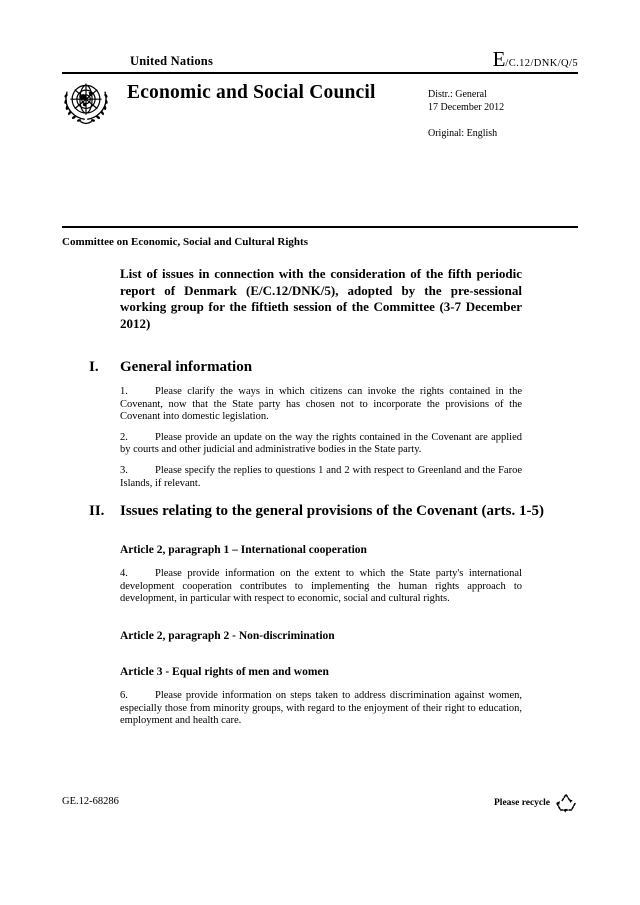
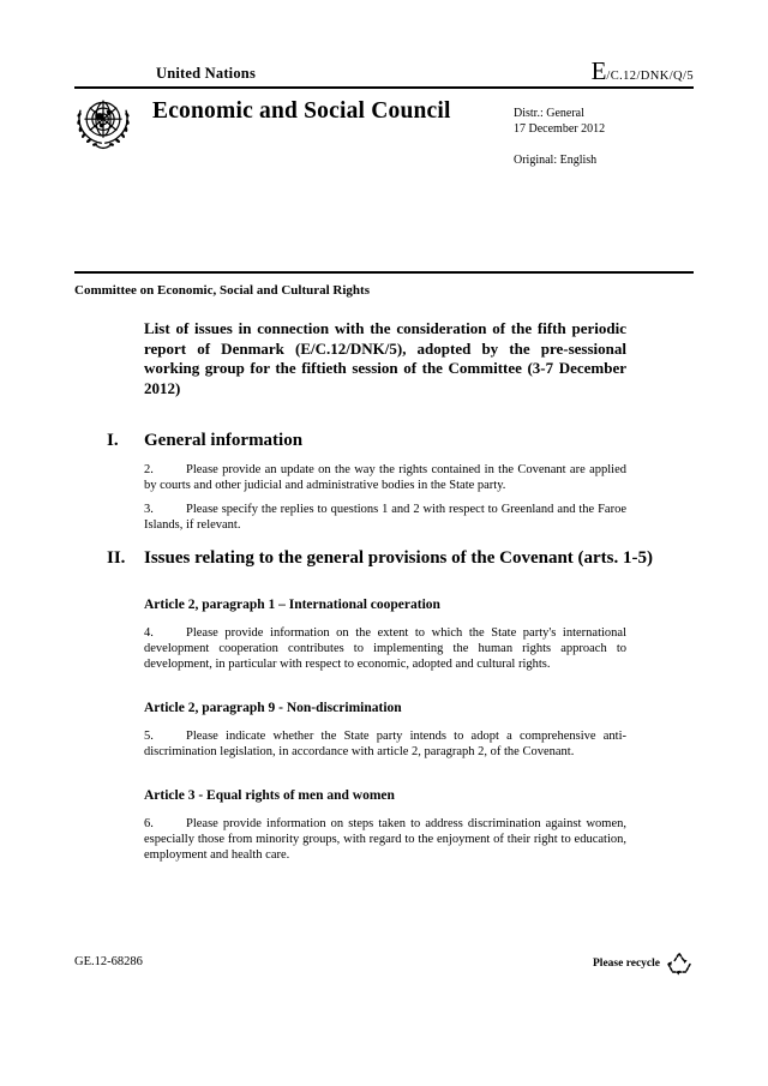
  United Nations
  E
  /C.12/DNK/Q/5
  Economic and Social Council
  Distr.: General
  17 December 2012
  Original: English
  Committee on Economic, Social and Cultural Rights
  List of issues in connection with the consideration of the fifth periodic report of Denmark (E/C.12/DNK/5), adopted by the pre-sessional working group for the fiftieth session of the Committee (3-7 December 2012)
  I.
  General information
- 1. Please clarify the ways in which citizens can invoke the rights contained in the Covenant, now that the State party has chosen not to incorporate the provisions of the Covenant into domestic legislation.
  2. Please provide an update on the way the rights contained in the Covenant are applied by courts and other judicial and administrative bodies in the State party.
  3. Please specify the replies to questions 1 and 2 with respect to Greenland and the Faroe Islands, if relevant.
  II.
  Issues relating to the general provisions of the Covenant (arts. 1-5)
  Article 2, paragraph 1 – International cooperation
- 4. Please provide information on the extent to which the State party's international development cooperation contributes to implementing the human rights approach to development, in particular with respect to economic, social and cultural rights.
+ 4. Please provide information on the extent to which the State party's international development cooperation contributes to implementing the human rights approach to development, in particular with respect to economic, adopted and cultural rights.
- Article 2, paragraph 2 - Non-discrimination
+ Article 2, paragraph 9 - Non-discrimination
+ 5. Please indicate whether the State party intends to adopt a comprehensive anti-discrimination legislation, in accordance with article 2, paragraph 2, of the Covenant.
  Article 3 - Equal rights of men and women
  6. Please provide information on steps taken to address discrimination against women, especially those from minority groups, with regard to the enjoyment of their right to education, employment and health care.
  GE.12-68286
  Please recycle
